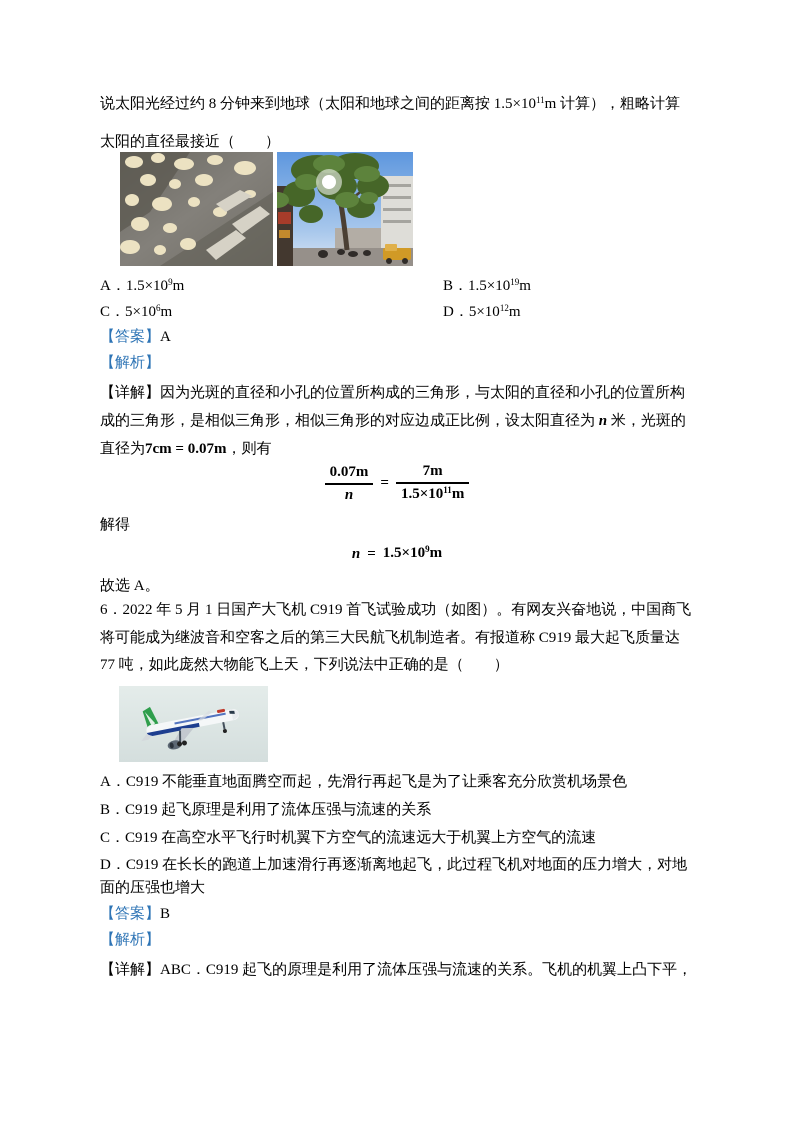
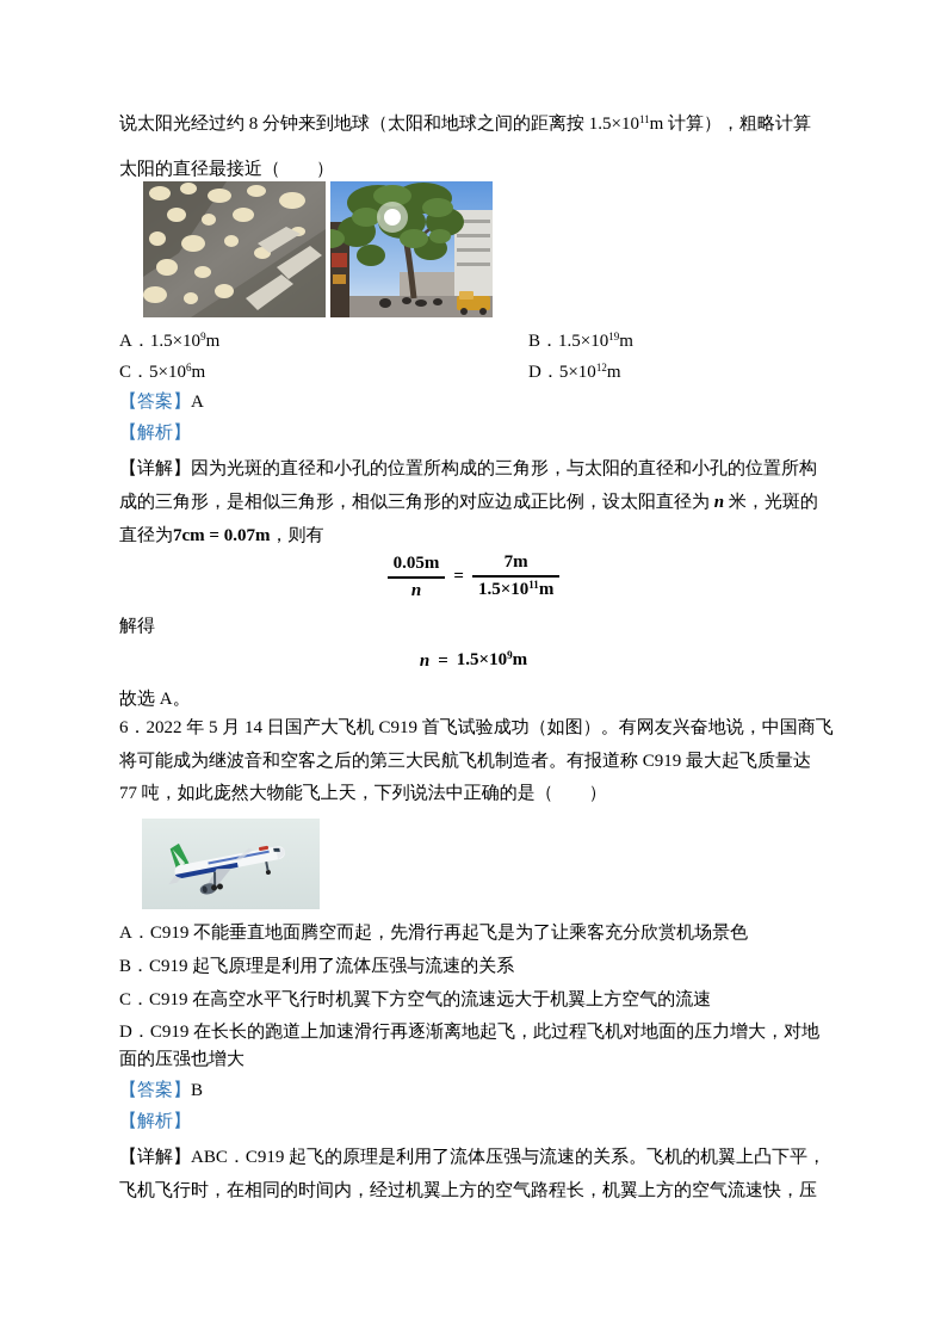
  说太阳光经过约 8 分钟来到地球（太阳和地球之间的距离按 1.5×1011m 计算），粗略计算
  太阳的直径最接近（ ）
  A．1.5×109m
  B．1.5×1019m
  C．5×106m
  D．5×1012m
  【答案】A
  【解析】
  【详解】因为光斑的直径和小孔的位置所构成的三角形，与太阳的直径和小孔的位置所构
  成的三角形，是相似三角形，相似三角形的对应边成正比例，设太阳直径为 n 米，光斑的
  直径为7cm = 0.07m，则有
- 0.07m
+ 0.05m
  n
  =
  7m
  1.5×1011m
  解得
  n
  =
  1.5×109m
  故选 A。
- 6．2022 年 5 月 1 日国产大飞机 C919 首飞试验成功（如图）。有网友兴奋地说，中国商飞
+ 6．2022 年 5 月 14 日国产大飞机 C919 首飞试验成功（如图）。有网友兴奋地说，中国商飞
  将可能成为继波音和空客之后的第三大民航飞机制造者。有报道称 C919 最大起飞质量达
  77 吨，如此庞然大物能飞上天，下列说法中正确的是（ ）
  A．C919 不能垂直地面腾空而起，先滑行再起飞是为了让乘客充分欣赏机场景色
  B．C919 起飞原理是利用了流体压强与流速的关系
  C．C919 在高空水平飞行时机翼下方空气的流速远大于机翼上方空气的流速
  D．C919 在长长的跑道上加速滑行再逐渐离地起飞，此过程飞机对地面的压力增大，对地
  面的压强也增大
  【答案】B
  【解析】
  【详解】ABC．C919 起飞的原理是利用了流体压强与流速的关系。飞机的机翼上凸下平，
+ 飞机飞行时，在相同的时间内，经过机翼上方的空气路程长，机翼上方的空气流速快，压
